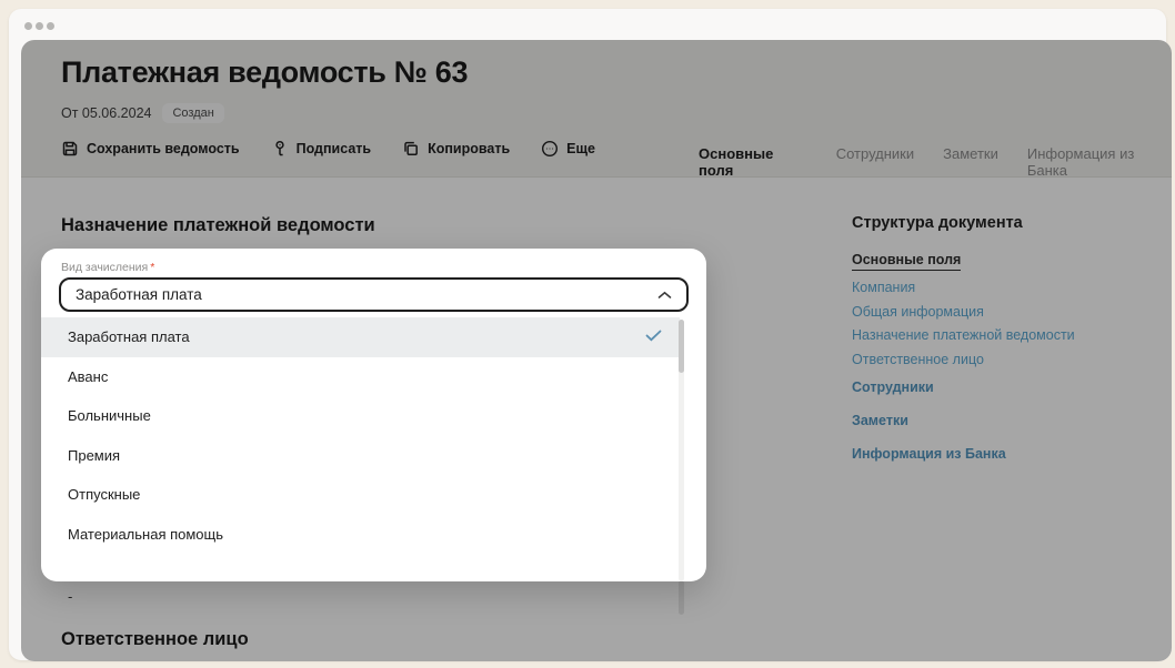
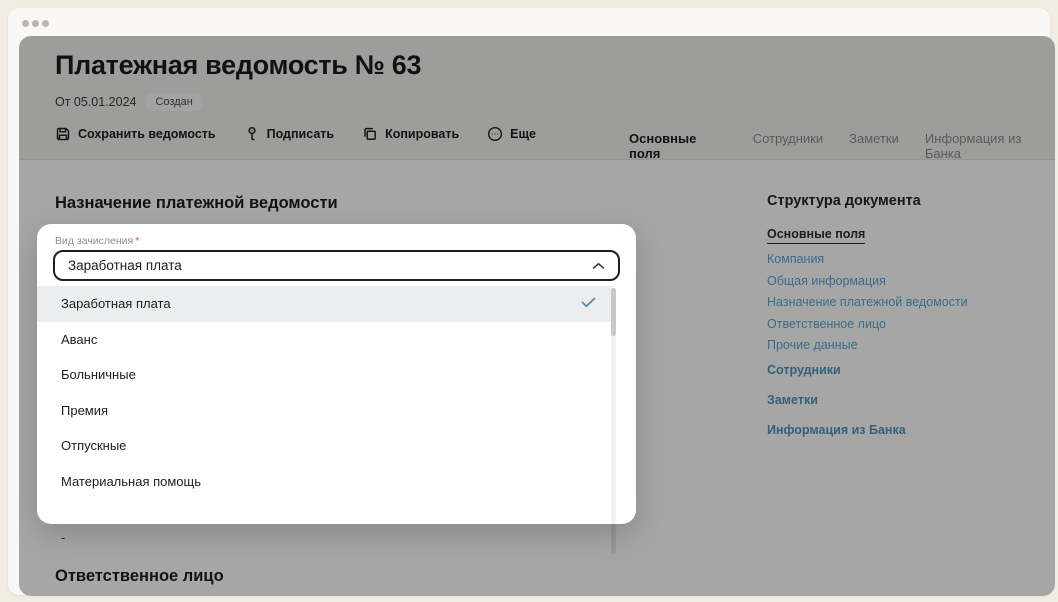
  Платежная ведомость № 63
- От 05.06.2024
+ От 05.01.2024
  Создан
  Сохранить ведомость
  Подписать
  Копировать
  Еще
  Основные поля
  Сотрудники
  Заметки
  Информация из Банка
  Назначение платежной ведомости
  Ответственное лицо
  Структура документа
  Основные поля
  Компания
  Общая информация
  Назначение платежной ведомости
  Ответственное лицо
+ Прочие данные
  Сотрудники
  Заметки
  Информация из Банка
  -
  Вид зачисления *
  Заработная плата
  Заработная плата
  Аванс
  Больничные
  Премия
  Отпускные
  Материальная помощь
